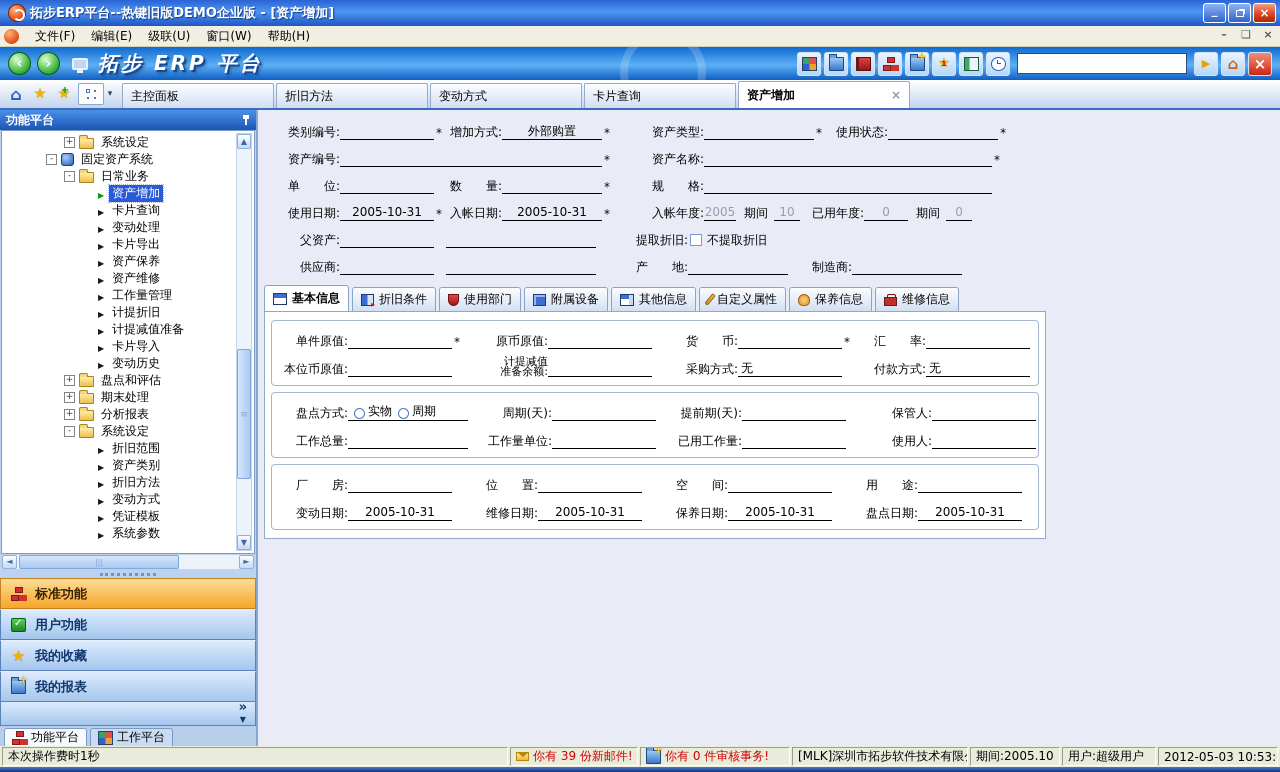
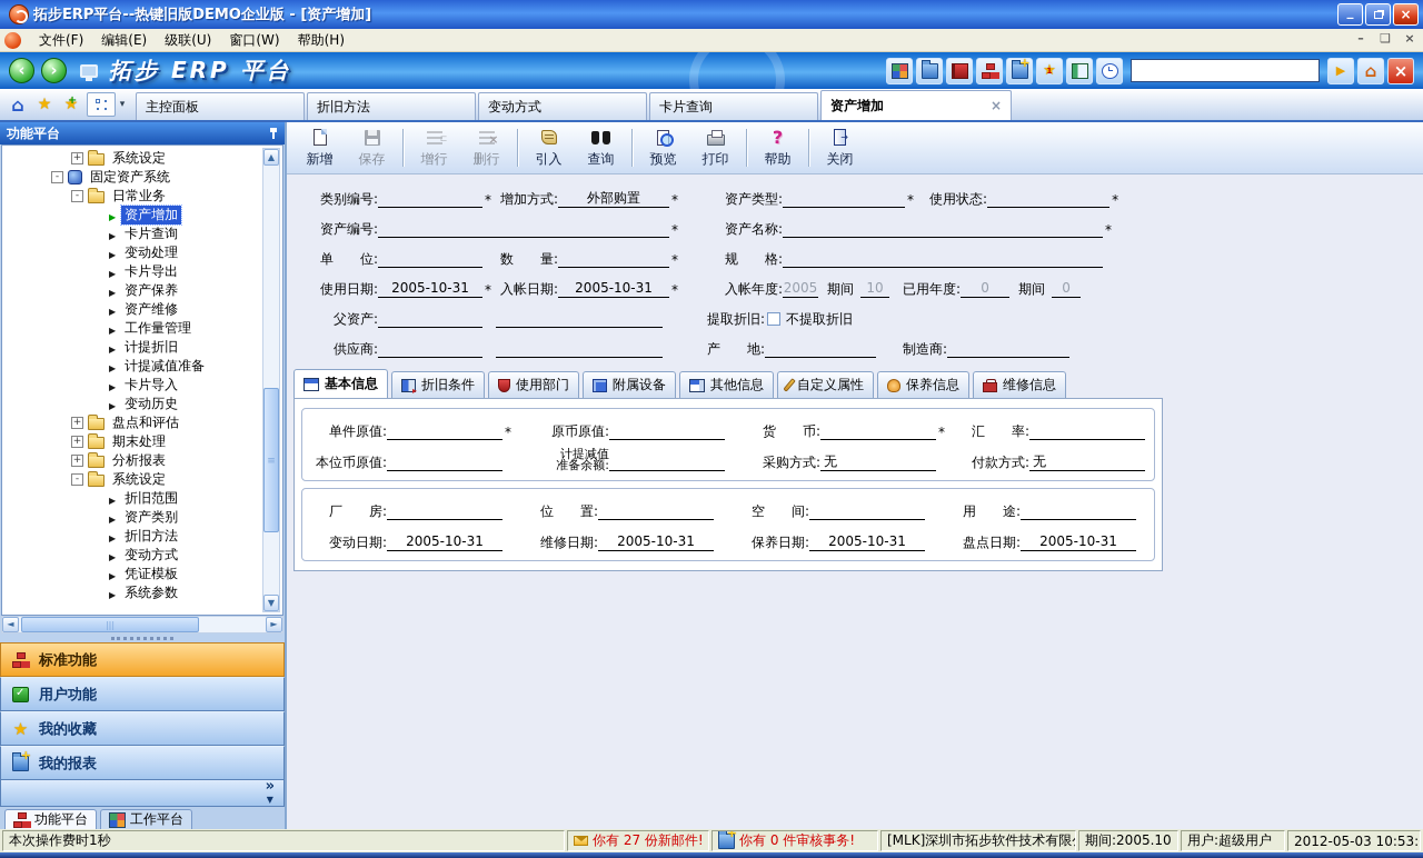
  拓步ERP平台--热键旧版DEMO企业版 - [资产增加]
  _
  ×
  文件(F) 编辑(E) 级联(U) 窗口(W) 帮助(H)
  –
  ❑
  ×
  ‹
  ›
  拓步 ERP 平台
  ▾
  主控面板
  折旧方法
  变动方式
  卡片查询
  资产增加
  ×
  功能平台
  +
  系统设定
  -
  固定资产系统
  -
  日常业务
  资产增加
  卡片查询
  变动处理
  卡片导出
  资产保养
  资产维修
  工作量管理
  计提折旧
  计提减值准备
  卡片导入
  变动历史
  +
  盘点和评估
  +
  期末处理
  +
  分析报表
  -
  系统设定
  折旧范围
  资产类别
  折旧方法
  变动方式
  凭证模板
  系统参数
  ▲
  ≡
  ▼
  ◄
  |||
  ►
  标准功能
  用户功能
  我的收藏
  我的报表
  »
  ▼
  功能平台
  工作平台
+ 新增
+ 保存
+ 增行
+ 删行
+ 引入
+ 查询
+ 预览
+ 打印
+ 帮助
+ 关闭
  类别编号:
  *
  增加方式:
  外部购置
  *
  资产类型:
  *
  使用状态:
  *
  资产编号:
  *
  资产名称:
  *
  单 位:
  数 量:
  *
  规 格:
  使用日期:
  2005-10-31
  *
  入帐日期:
  2005-10-31
  *
  入帐年度:
  2005
  期间
  10
  已用年度:
  0
  期间
  0
  父资产:
  提取折旧:
  不提取折旧
  供应商:
  产 地:
  制造商:
  基本信息
  折旧条件
  使用部门
  附属设备
  其他信息
  自定义属性
  保养信息
  维修信息
  单件原值:
  *
  原币原值:
  货 币:
  *
  汇 率:
  本位币原值:
  计提减值
  准备余额:
  采购方式:
  无
  付款方式:
  无
- 盘点方式:
- 实物
- 周期
- 周期(天):
- 提前期(天):
- 保管人:
- 工作总量:
- 工作量单位:
- 已用工作量:
- 使用人:
  厂 房:
  位 置:
  空 间:
  用 途:
  变动日期:
  2005-10-31
  维修日期:
  2005-10-31
  保养日期:
  2005-10-31
  盘点日期:
  2005-10-31
  本次操作费时1秒
- 你有 39 份新邮件!
+ 你有 27 份新邮件!
  你有 0 件审核事务!
  [MLK]深圳市拓步软件技术有限
  期间:2005.10
  用户:超级用户
  2012-05-03 10:53:
